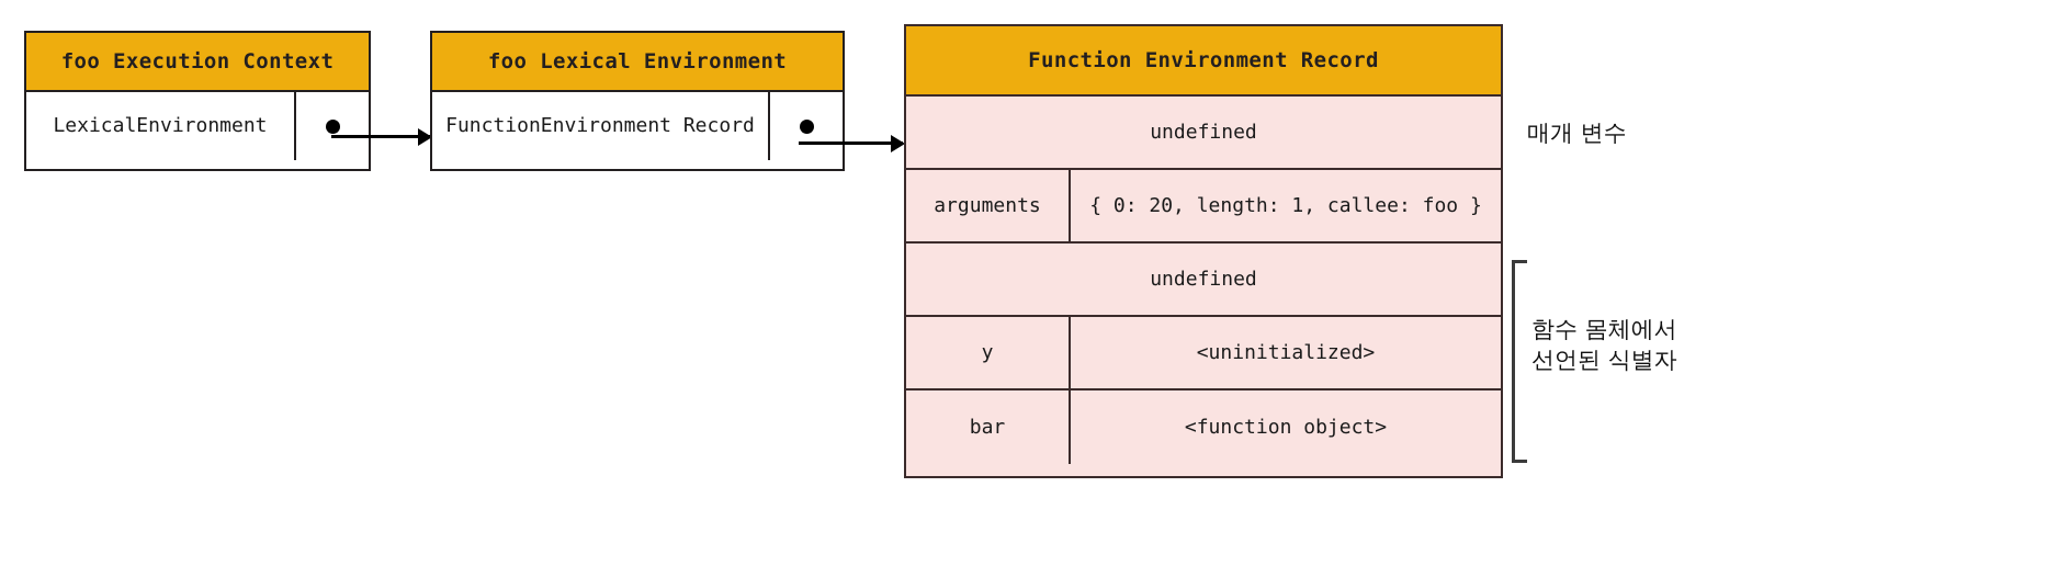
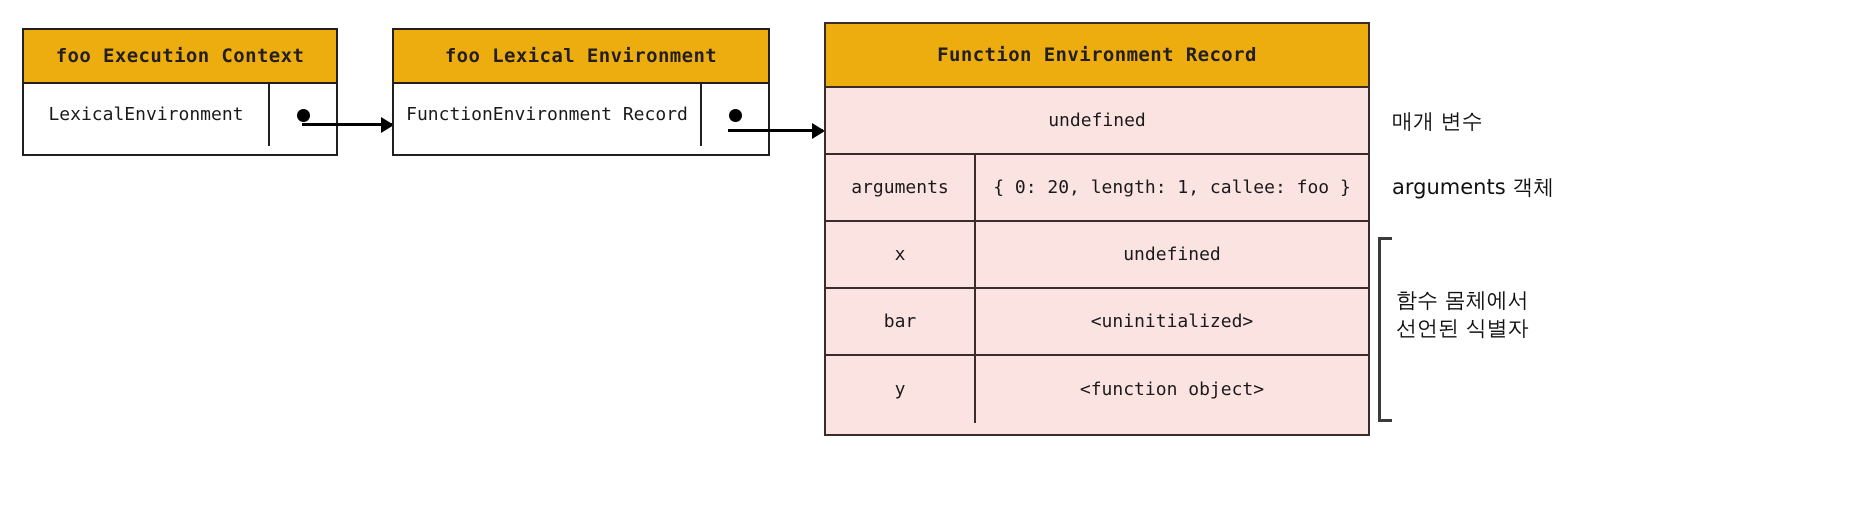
  foo Execution Context
  LexicalEnvironment
  foo Lexical Environment
  FunctionEnvironment Record
  Function Environment Record
  undefined
  arguments
  { 0: 20, length: 1, callee: foo }
+ x
  undefined
- y
+ bar
  <uninitialized>
- bar
+ y
  <function object>
  매개 변수
+ arguments 객체
  함수 몸체에서
  선언된 식별자
